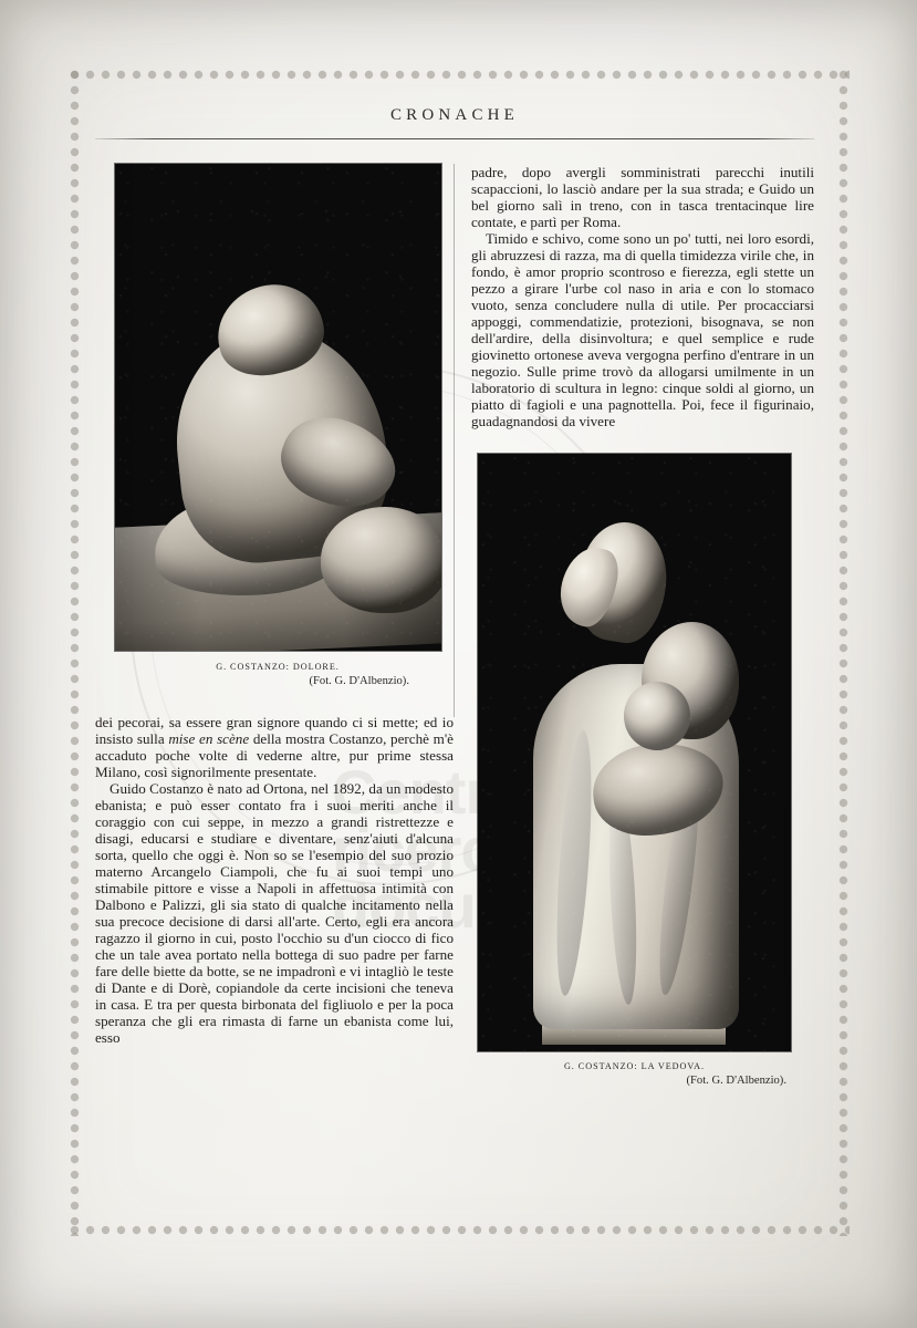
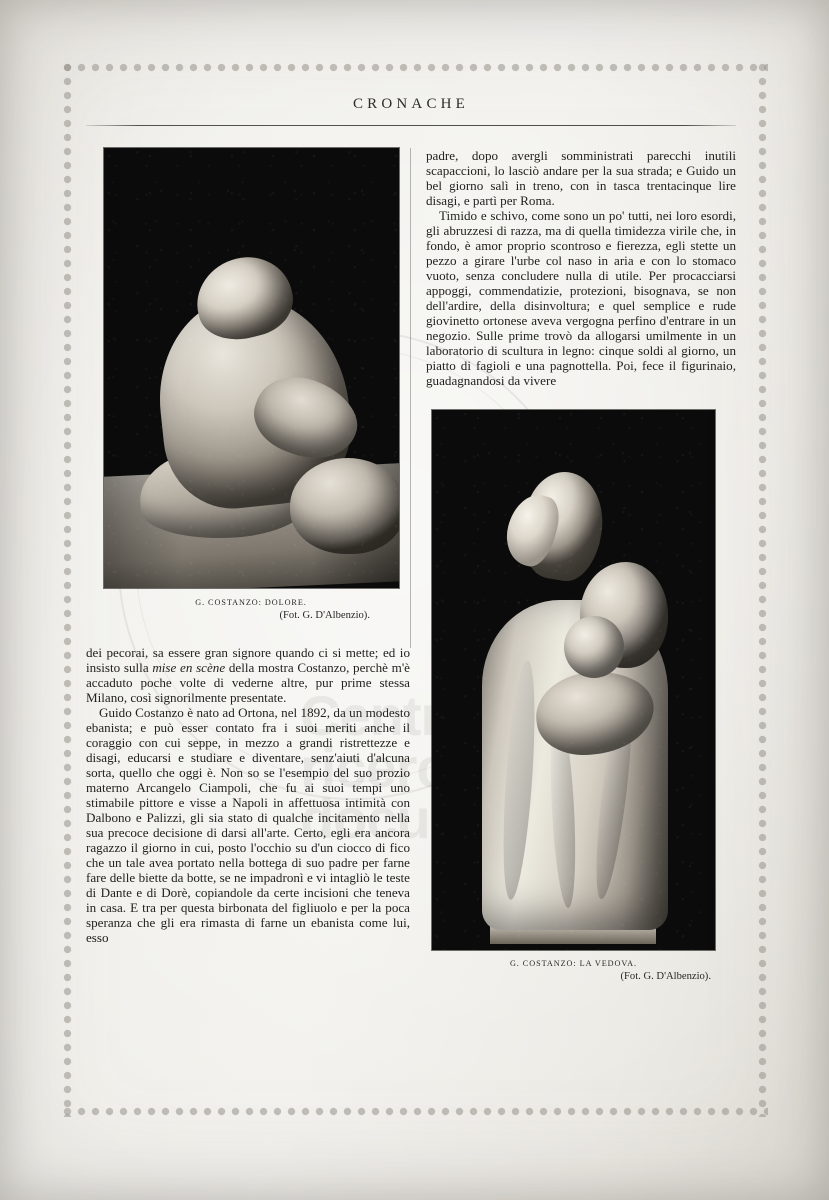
  CRONACHE
  G. COSTANZO: DOLORE.
  (Fot. G. D'Albenzio).
  dei pecorai, sa essere gran signore quando ci si mette; ed io insisto sulla mise en scène della mostra Costanzo, perchè m'è accaduto poche volte di vederne altre, pur prime stessa Milano, così signorilmente presentate.
  Guido Costanzo è nato ad Ortona, nel 1892, da un modesto ebanista; e può esser contato fra i suoi meriti anche il coraggio con cui seppe, in mezzo a grandi ristrettezze e disagi, educarsi e studiare e diventare, senz'aiuti d'alcuna sorta, quello che oggi è. Non so se l'esempio del suo prozio materno Arcangelo Ciampoli, che fu ai suoi tempi uno stimabile pittore e visse a Napoli in affettuosa intimità con Dalbono e Palizzi, gli sia stato di qualche incitamento nella sua precoce decisione di darsi all'arte. Certo, egli era ancora ragazzo il giorno in cui, posto l'occhio su d'un ciocco di fico che un tale avea portato nella bottega di suo padre per farne fare delle biette da botte, se ne impadronì e vi intagliò le teste di Dante e di Dorè, copiandole da certe incisioni che teneva in casa. E tra per questa birbonata del figliuolo e per la poca speranza che gli era rimasta di farne un ebanista come lui, esso
- padre, dopo avergli somministrati parecchi inutili scapaccioni, lo lasciò andare per la sua strada; e Guido un bel giorno salì in treno, con in tasca trentacinque lire contate, e partì per Roma.
+ padre, dopo avergli somministrati parecchi inutili scapaccioni, lo lasciò andare per la sua strada; e Guido un bel giorno salì in treno, con in tasca trentacinque lire disagi, e partì per Roma.
  Timido e schivo, come sono un po' tutti, nei loro esordi, gli abruzzesi di razza, ma di quella timidezza virile che, in fondo, è amor proprio scontroso e fierezza, egli stette un pezzo a girare l'urbe col naso in aria e con lo stomaco vuoto, senza concludere nulla di utile. Per procacciarsi appoggi, commendatizie, protezioni, bisognava, se non dell'ardire, della disinvoltura; e quel semplice e rude giovinetto ortonese aveva vergogna perfino d'entrare in un negozio. Sulle prime trovò da allogarsi umilmente in un laboratorio di scultura in legno: cinque soldi al giorno, un piatto di fagioli e una pagnottella. Poi, fece il figurinaio, guadagnandosi da vivere
  G. COSTANZO: LA VEDOVA.
  (Fot. G. D'Albenzio).
